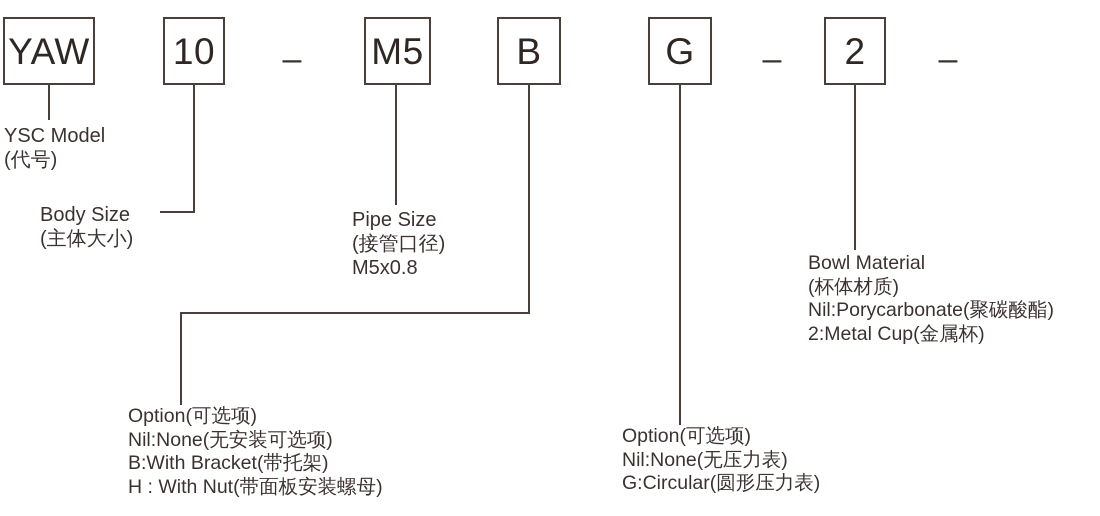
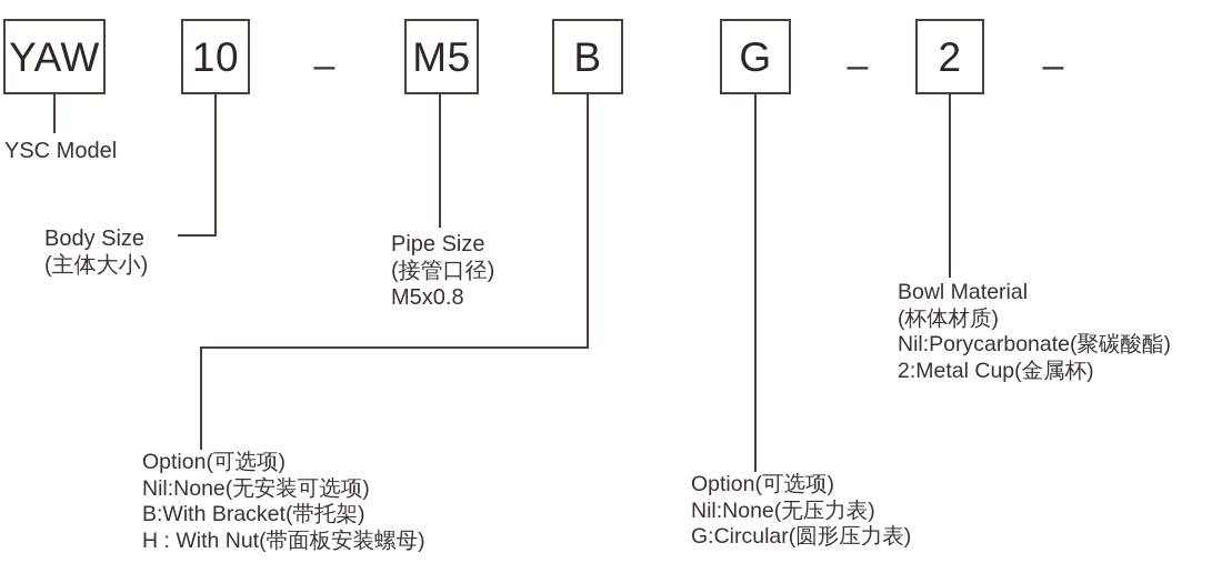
  YAW
  10
  –
  M5
  B
  G
  –
  2
  –
  YSC Model
- (代号)
  Body Size
  (主体大小)
  Pipe Size
  (接管口径)
  M5x0.8
  Bowl Material
  (杯体材质)
  Nil:Porycarbonate(聚碳酸酯)
  2:Metal Cup(金属杯)
  Option(可选项)
  Nil:None(无安装可选项)
  B:With Bracket(带托架)
  H : With Nut(带面板安装螺母)
  Option(可选项)
  Nil:None(无压力表)
  G:Circular(圆形压力表)
